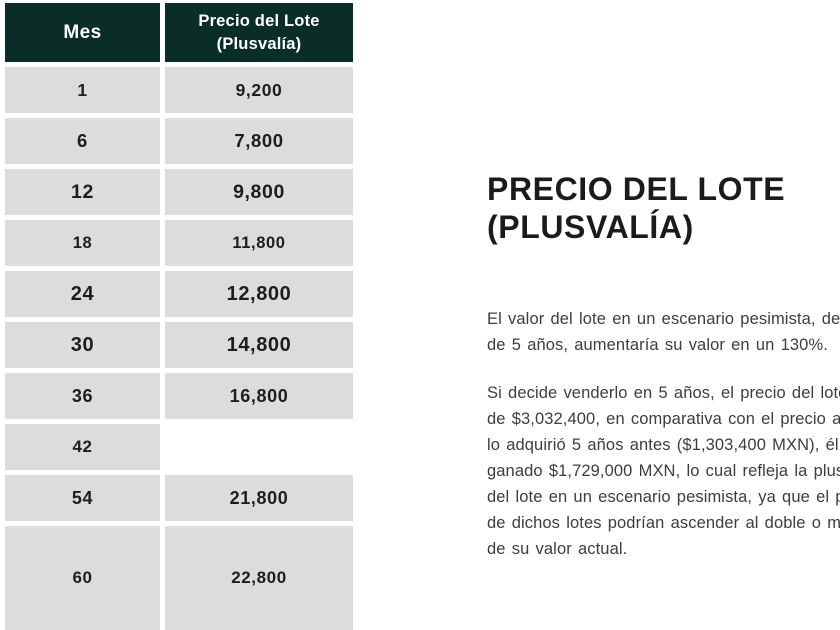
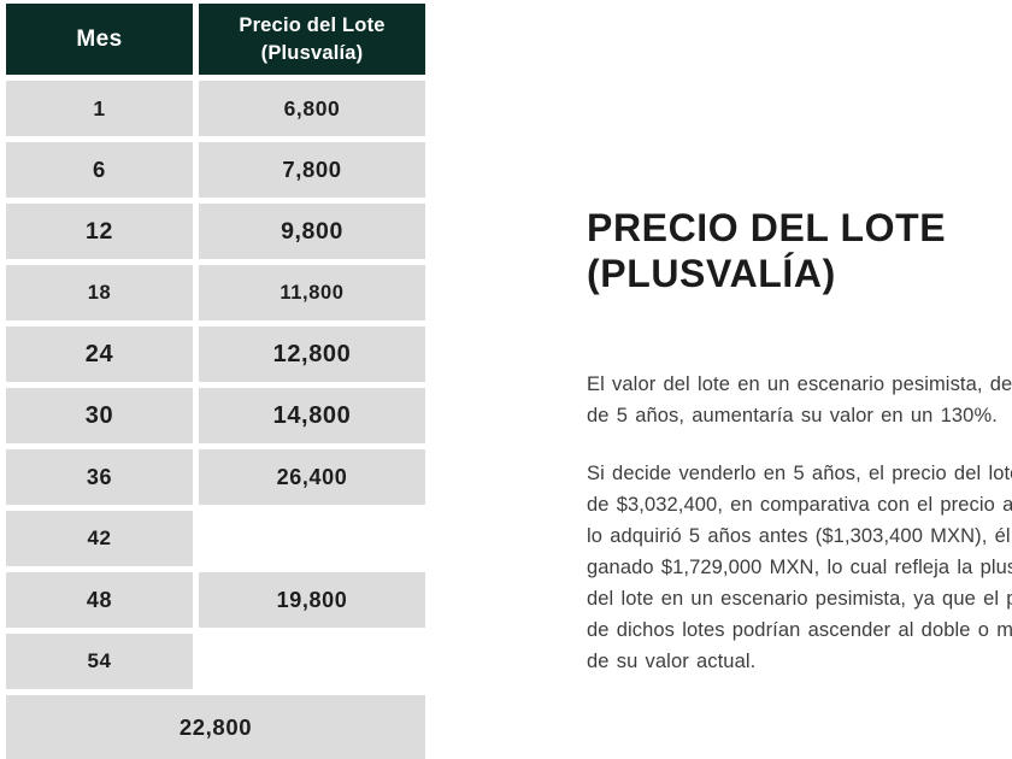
  Mes
  Precio del Lote
  (Plusvalía)
  1
- 9,200
+ 6,800
  6
  7,800
  12
  9,800
  18
  11,800
  24
  12,800
  30
  14,800
  36
- 16,800
+ 26,400
  42
+ 48
+ 19,800
  54
- 21,800
- 60
  22,800
  PRECIO DEL LOTE
  (PLUSVALÍA)
  El valor del lote en un escenario pesimista, de
  de 5 años, aumentaría su valor en un 130%.
  Si decide venderlo en 5 años, el precio del lot
  de $3,032,400, en comparativa con el precio a
  lo adquirió 5 años antes ($1,303,400 MXN), él
  ganado $1,729,000 MXN, lo cual refleja la plu
  del lote en un escenario pesimista, ya que el
  de dichos lotes podrían ascender al doble o m
  de su valor actual.
